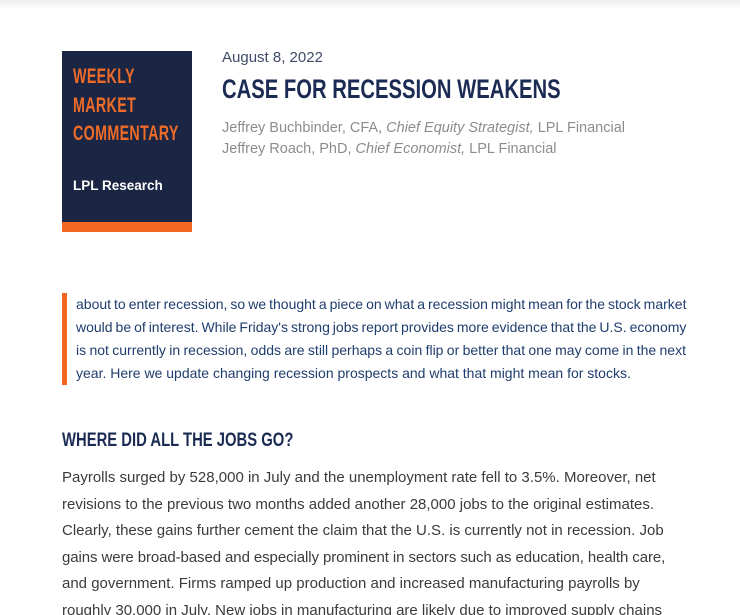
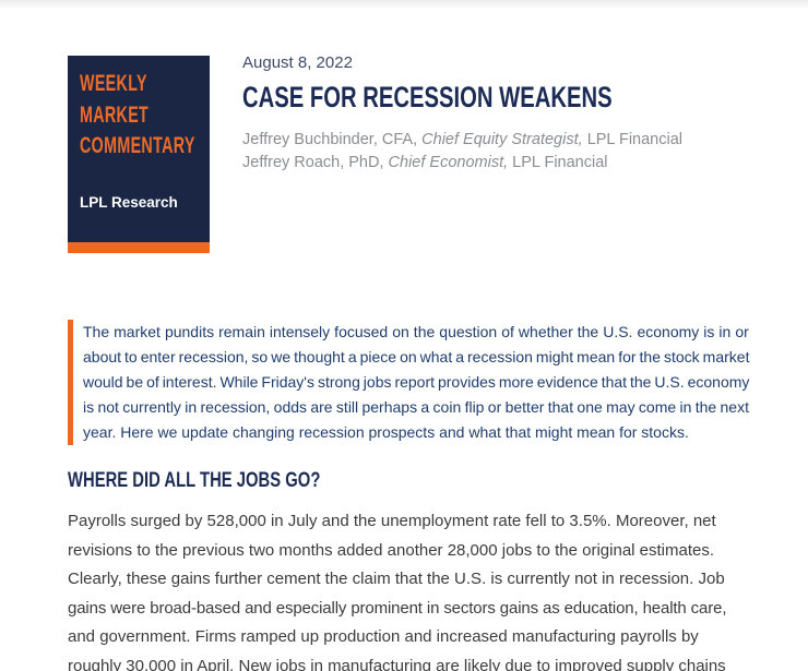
  WEEKLY
  MARKET
  COMMENTARY
  LPL Research
  August 8, 2022
  CASE FOR RECESSION WEAKENS
  Jeffrey Buchbinder, CFA, Chief Equity Strategist, LPL Financial
  Jeffrey Roach, PhD, Chief Economist, LPL Financial
+ The market pundits remain intensely focused on the question of whether the U.S. economy is in or
  about to enter recession, so we thought a piece on what a recession might mean for the stock market
  would be of interest. While Friday's strong jobs report provides more evidence that the U.S. economy
  is not currently in recession, odds are still perhaps a coin flip or better that one may come in the next
  year. Here we update changing recession prospects and what that might mean for stocks.
  WHERE DID ALL THE JOBS GO?
  Payrolls surged by 528,000 in July and the unemployment rate fell to 3.5%. Moreover, net
  revisions to the previous two months added another 28,000 jobs to the original estimates.
  Clearly, these gains further cement the claim that the U.S. is currently not in recession. Job
- gains were broad-based and especially prominent in sectors such as education, health care,
+ gains were broad-based and especially prominent in sectors gains as education, health care,
  and government. Firms ramped up production and increased manufacturing payrolls by
- roughly 30,000 in July. New jobs in manufacturing are likely due to improved supply chains
+ roughly 30,000 in April. New jobs in manufacturing are likely due to improved supply chains
